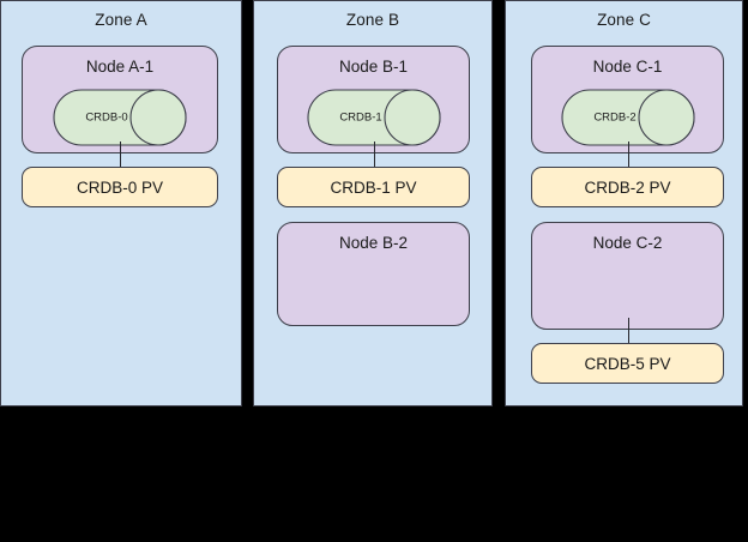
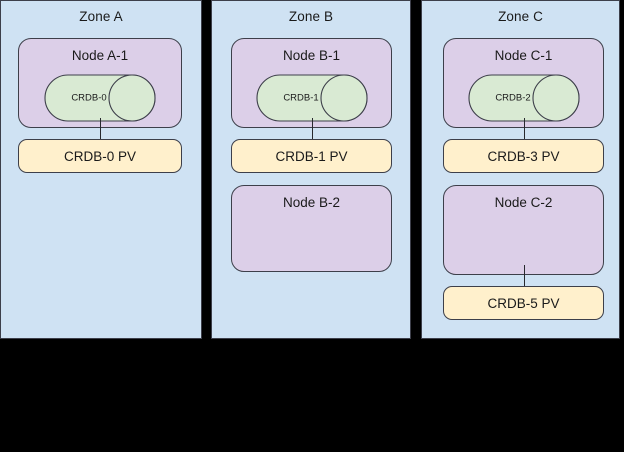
  Zone A
  Node A-1
  CRDB-0
  CRDB-0 PV
  Zone B
  Node B-1
  CRDB-1
  CRDB-1 PV
  Node B-2
  Zone C
  Node C-1
  CRDB-2
- CRDB-2 PV
+ CRDB-3 PV
  Node C-2
  CRDB-5 PV
